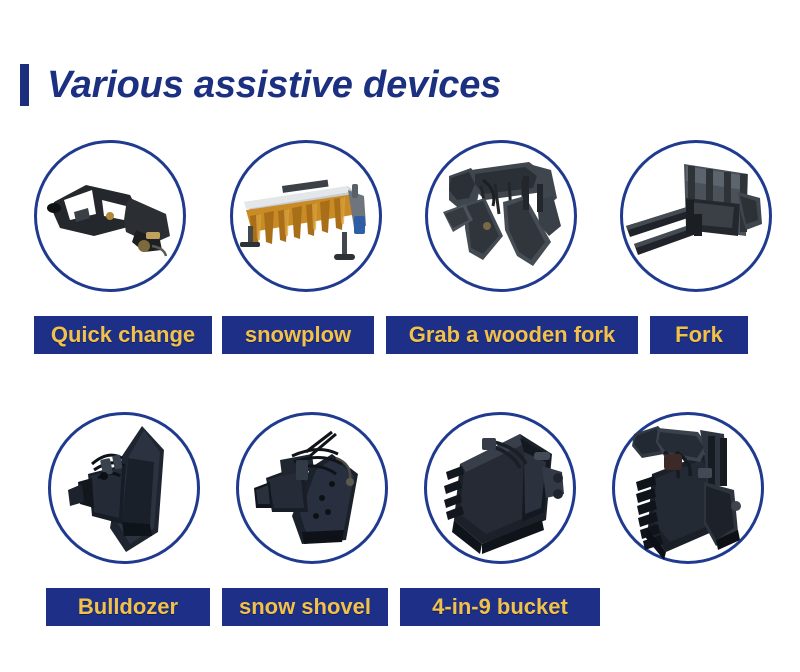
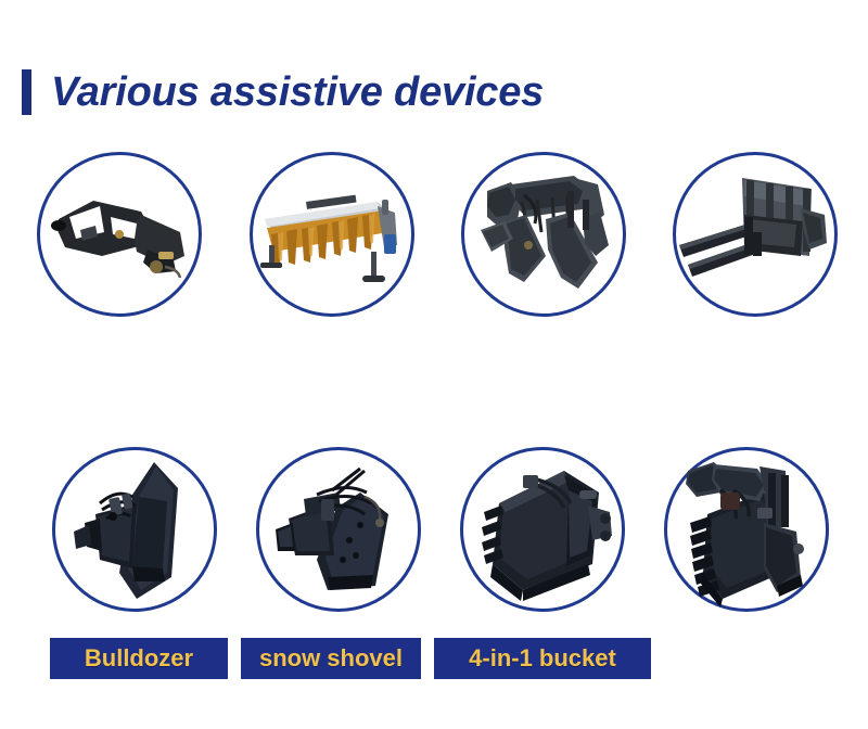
  Various assistive devices
- Quick change
- snowplow
- Grab a wooden fork
- Fork
  Bulldozer
  snow shovel
- 4-in-9 bucket
+ 4-in-1 bucket
